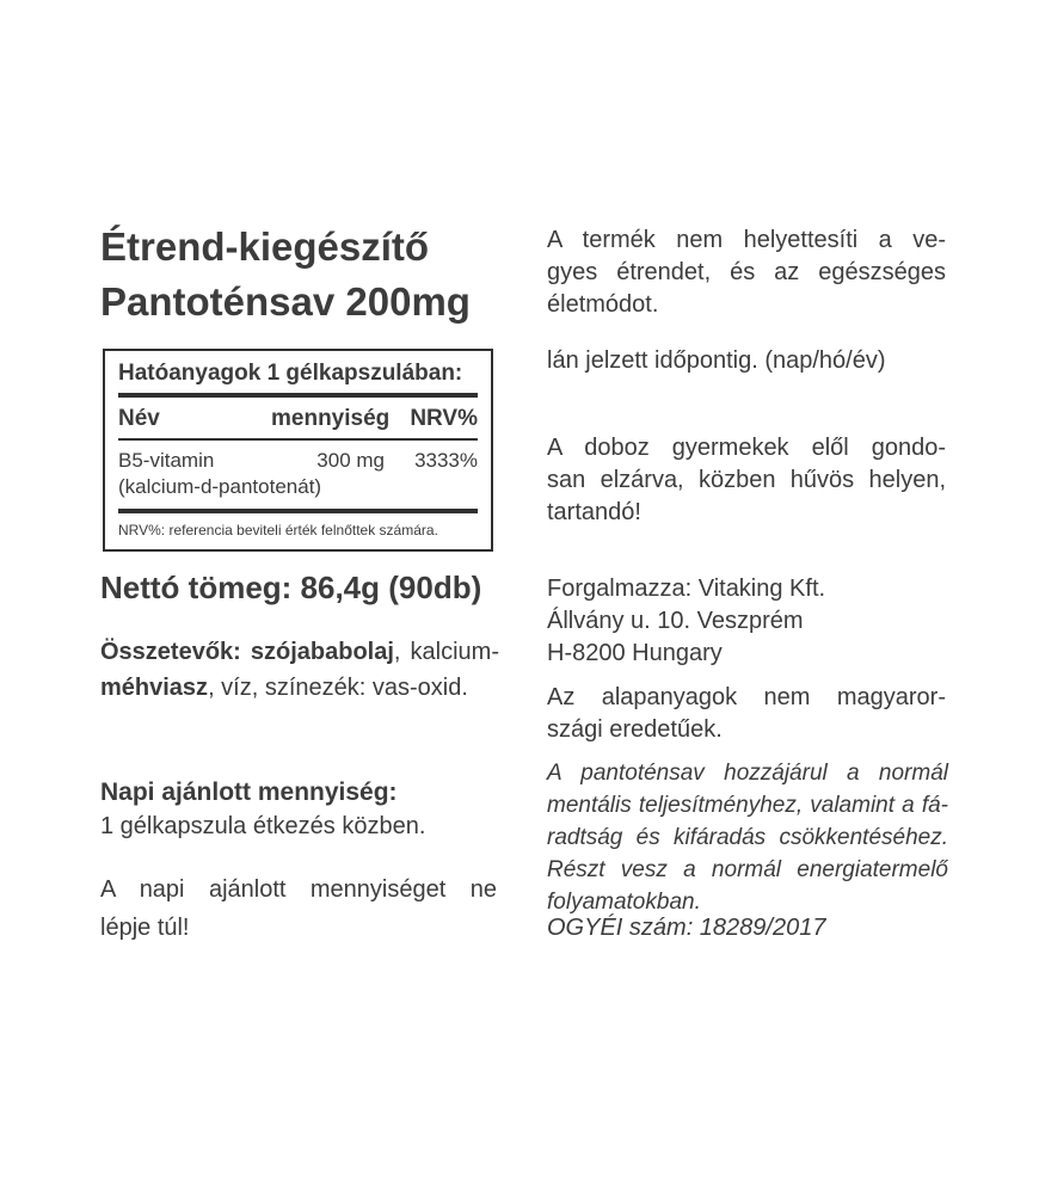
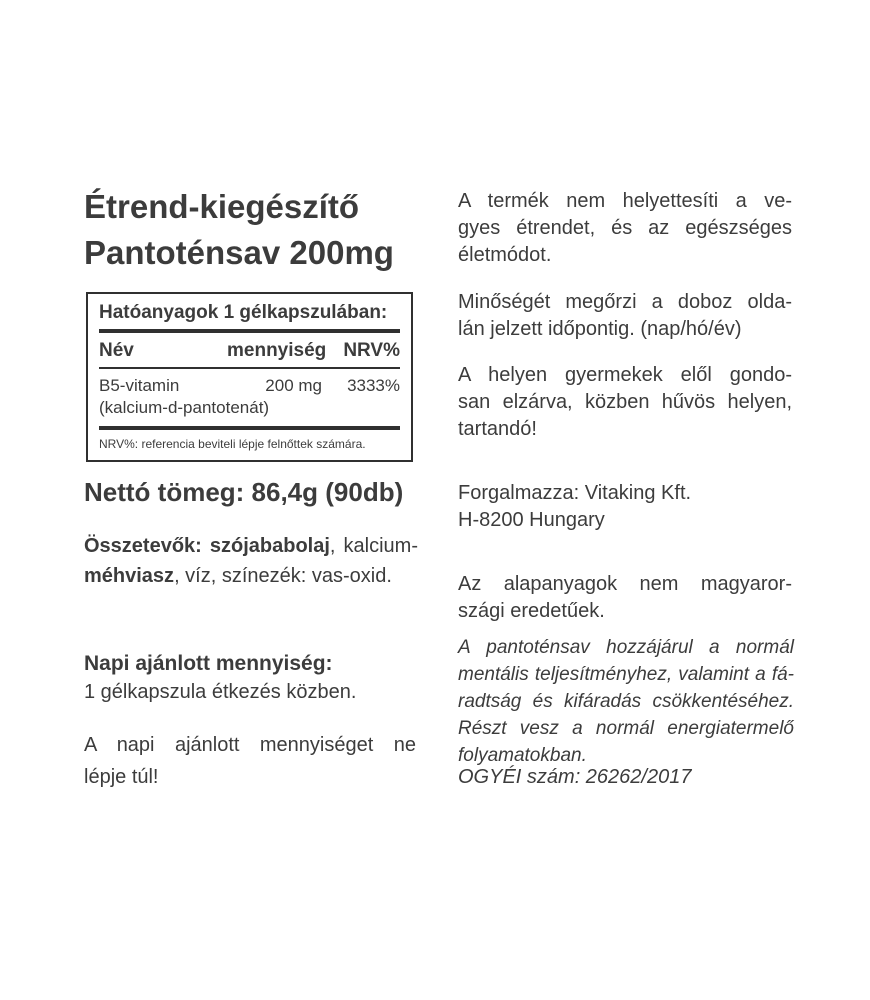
  Étrend-kiegészítő
  Pantoténsav 200mg
  Hatóanyagok 1 gélkapszulában:
  Név
  mennyiség
  NRV%
  B5-vitamin
- 300 mg
+ 200 mg
  3333%
  (kalcium-d-pantotenát)
- NRV%: referencia beviteli érték felnőttek számára.
+ NRV%: referencia beviteli lépje felnőttek számára.
  Nettó tömeg: 86,4g (90db)
  Összetevők: szójababolaj, kalcium-
  méhviasz, víz, színezék: vas-oxid.
  Napi ajánlott mennyiség:
  1 gélkapszula étkezés közben.
  A napi ajánlott mennyiséget ne
  lépje túl!
  A termék nem helyettesíti a ve-
  gyes étrendet, és az egészséges
  életmódot.
+ Minőségét megőrzi a doboz olda-
  lán jelzett időpontig. (nap/hó/év)
- A doboz gyermekek elől gondo-
+ A helyen gyermekek elől gondo-
  san elzárva, közben hűvös helyen,
  tartandó!
  Forgalmazza: Vitaking Kft.
- Állvány u. 10. Veszprém
  H-8200 Hungary
  Az alapanyagok nem magyaror-
  szági eredetűek.
  A pantoténsav hozzájárul a normál
  mentális teljesítményhez, valamint a fá-
  radtság és kifáradás csökkentéséhez.
  Részt vesz a normál energiatermelő
  folyamatokban.
- OGYÉI szám: 18289/2017
+ OGYÉI szám: 26262/2017
